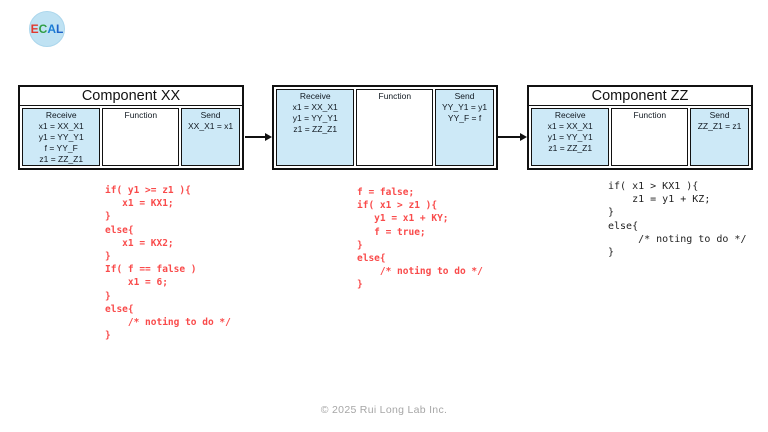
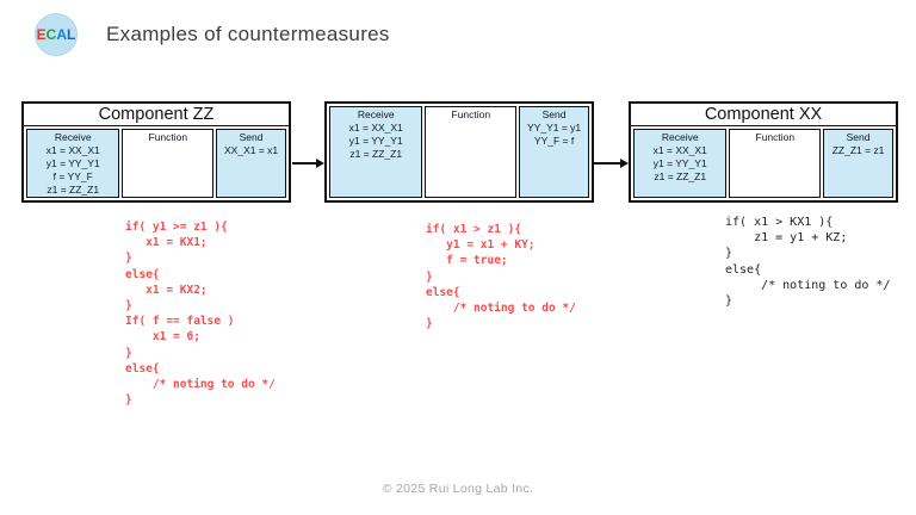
  E
  C
  A
  L
+ Examples of countermeasures
- Component XX
+ Component ZZ
  Receive
  x1 = XX_X1
  y1 = YY_Y1
  f = YY_F
  z1 = ZZ_Z1
  Function
  Send
  XX_X1 = x1
  Receive
  x1 = XX_X1
  y1 = YY_Y1
  z1 = ZZ_Z1
  Function
  Send
  YY_Y1 = y1
  YY_F = f
- Component ZZ
+ Component XX
  Receive
  x1 = XX_X1
  y1 = YY_Y1
  z1 = ZZ_Z1
  Function
  Send
  ZZ_Z1 = z1
  if( y1 >= z1 ){
  x1 = KX1;
  }
  else{
  x1 = KX2;
  }
  If( f == false )
  x1 = 6;
  }
  else{
  /* noting to do */
  }
- f = false;
  if( x1 > z1 ){
  y1 = x1 + KY;
  f = true;
  }
  else{
  /* noting to do */
  }
  if( x1 > KX1 ){
  z1 = y1 + KZ;
  }
  else{
  /* noting to do */
  }
  © 2025 Rui Long Lab Inc.
